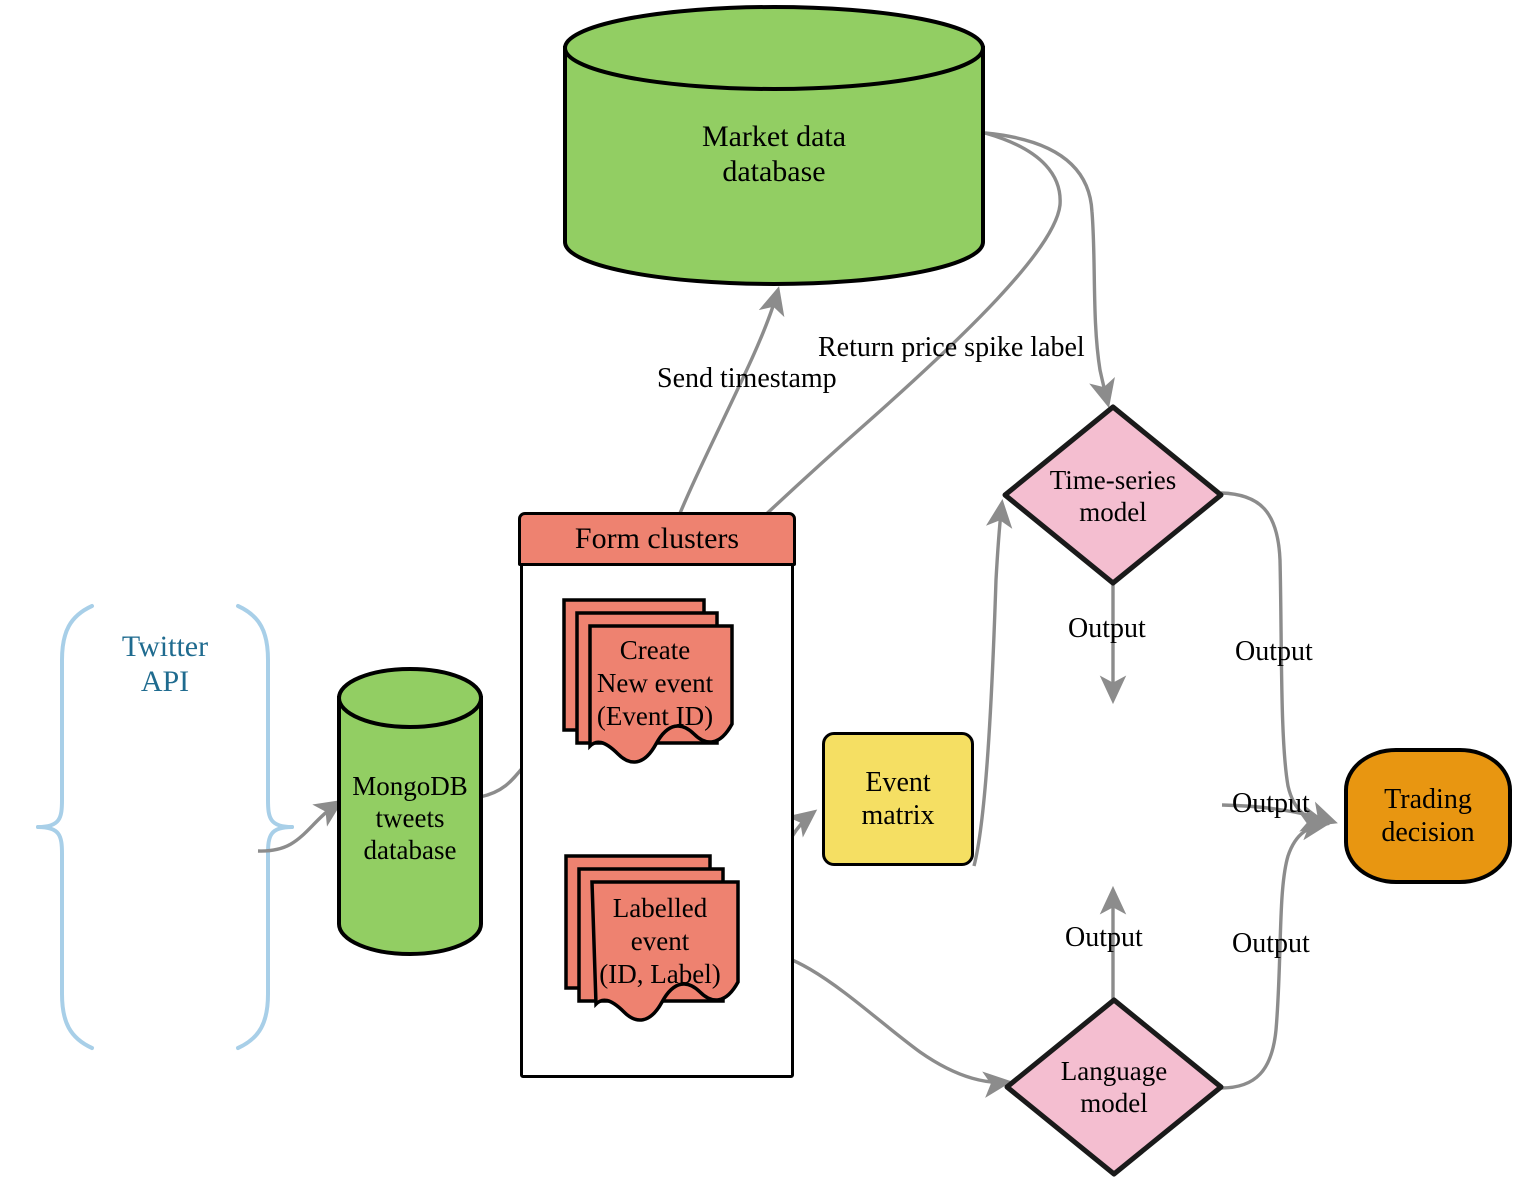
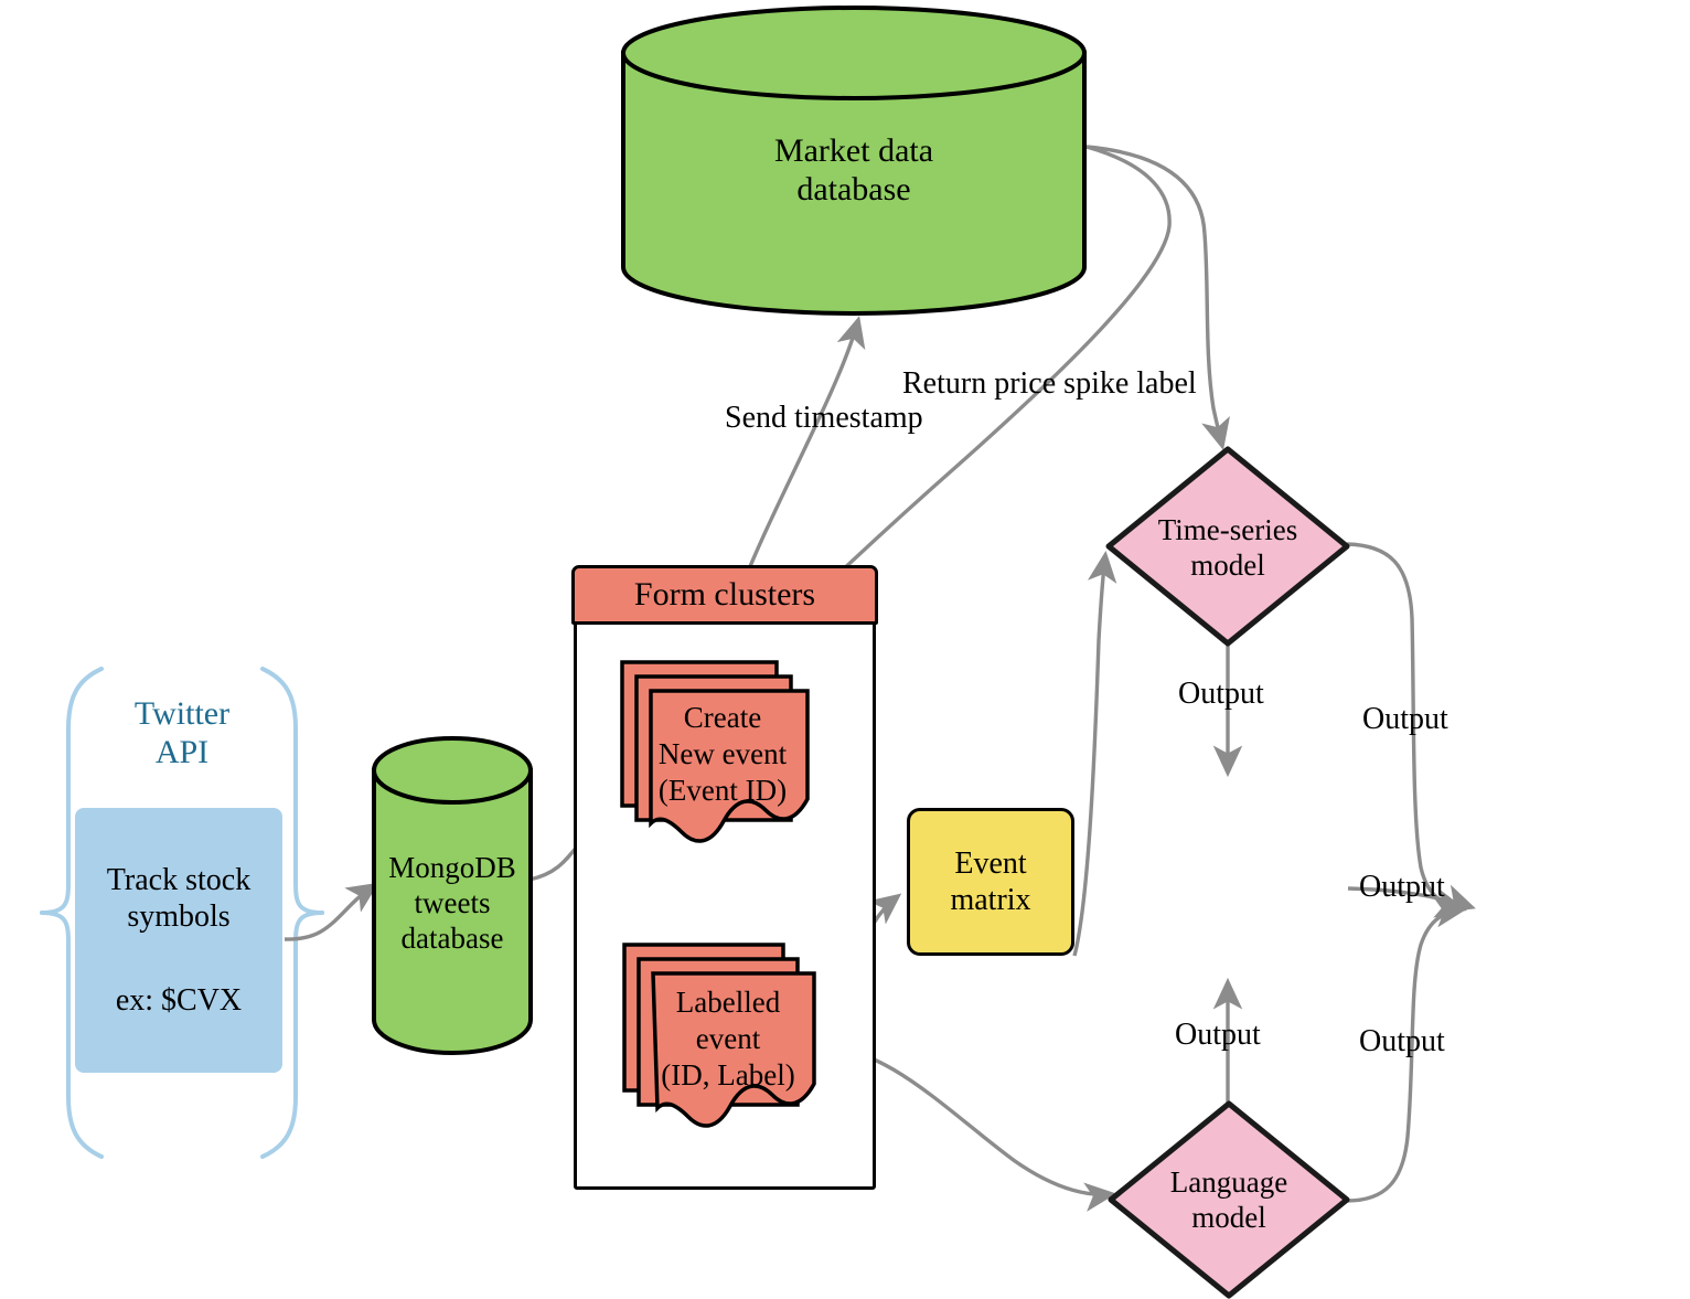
  Market data
  database
  Twitter
  API
+ Track stock
+ symbols
+ ex: $CVX
  MongoDB
  tweets
  database
  Form clusters
  Create
  New event
  (Event ID)
  Labelled
  event
  (ID, Label)
  Event
  matrix
  Time-series
  model
  Language
  model
- Trading
- decision
  Send timestamp
  Return price spike label
  Output
  Output
  Output
  Output
  Output
